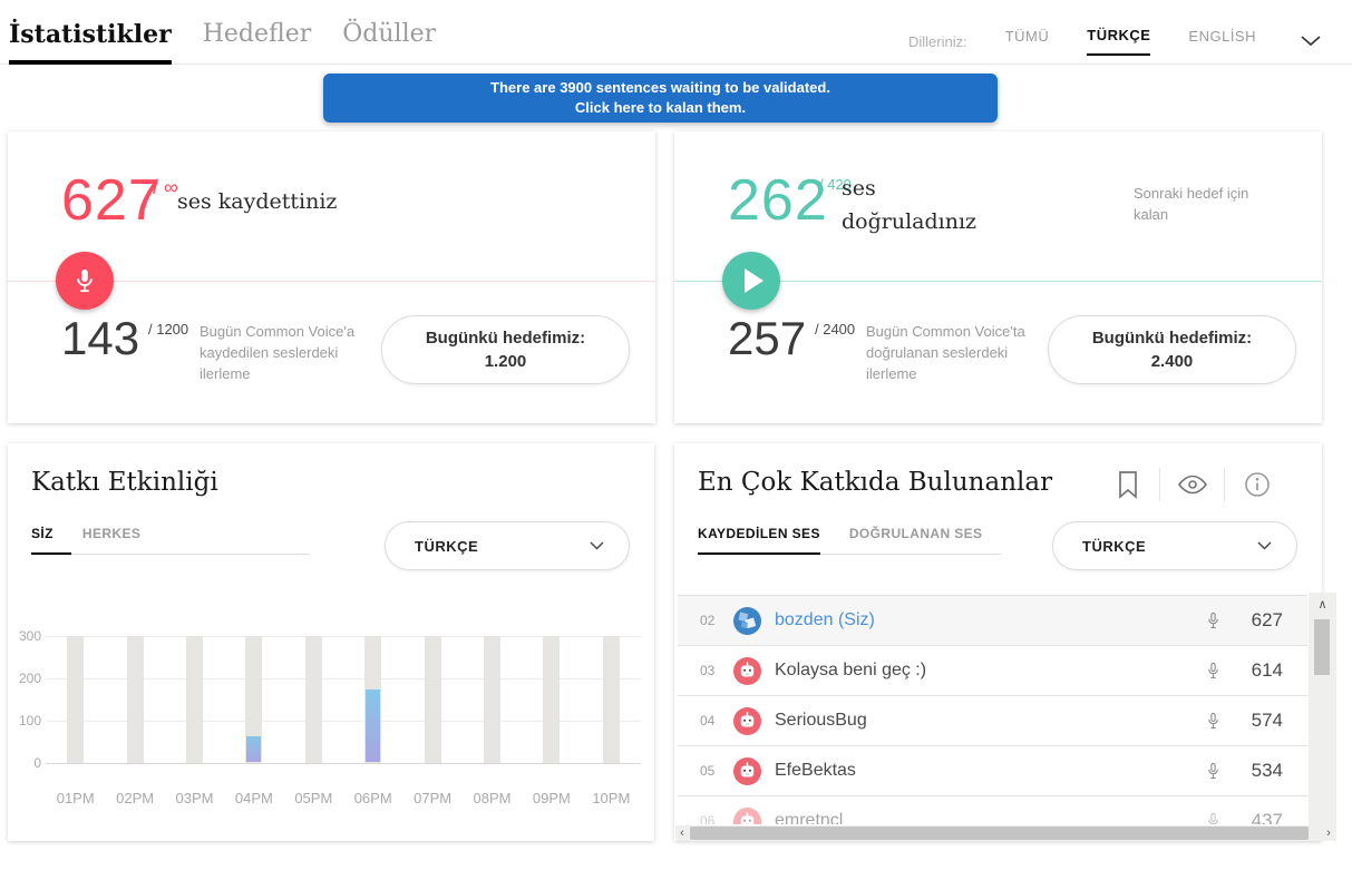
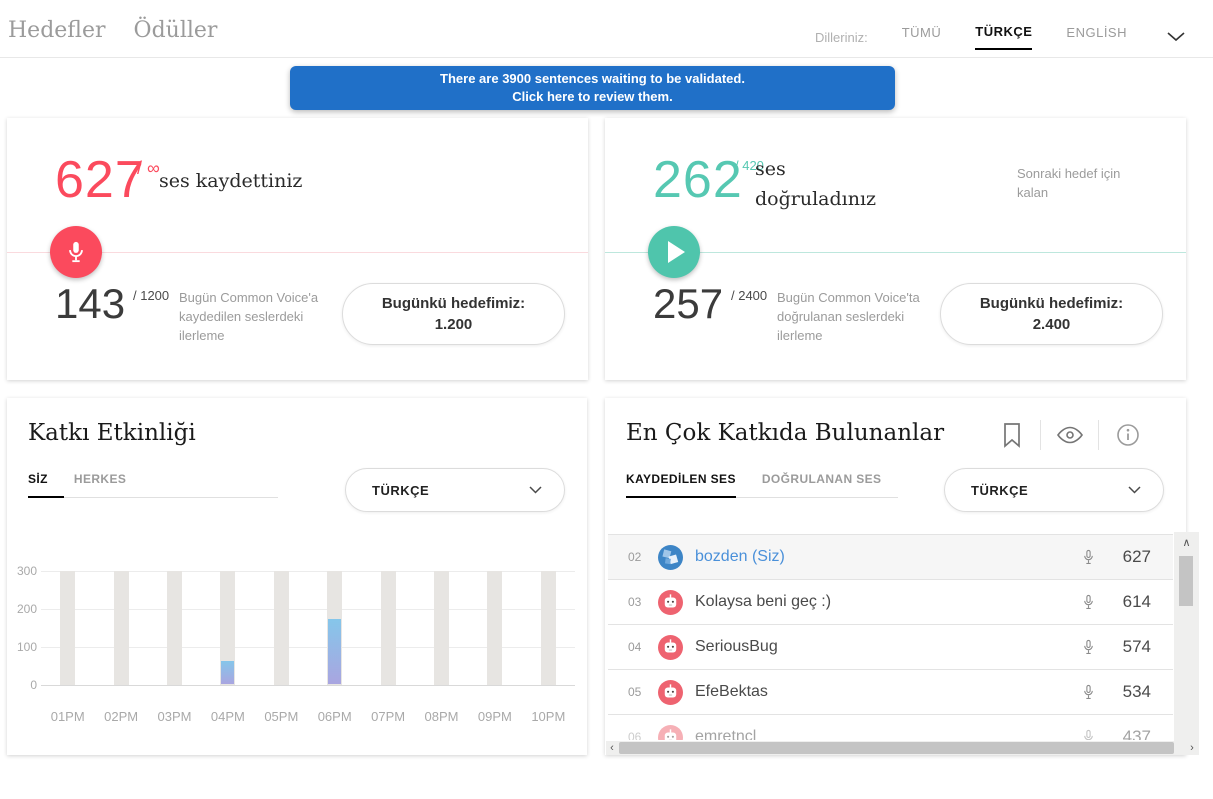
- İstatistikler
  Hedefler
  Ödüller
  Dilleriniz:
  TÜMÜ
  TÜRKÇE
  ENGLİSH
  There are 3900 sentences waiting to be validated.
- Click here to kalan them.
+ Click here to review them.
  627
  / ∞
  ses kaydettiniz
  143
  / 1200
  Bugün Common Voice'a kaydedilen seslerdeki ilerleme
  Bugünkü hedefimiz:
  1.200
  262
  / 420
  ses
  doğruladınız
  Sonraki hedef için kalan
  257
  / 2400
  Bugün Common Voice'ta doğrulanan seslerdeki ilerleme
  Bugünkü hedefimiz:
  2.400
  Katkı Etkinliği
  SİZ
  HERKES
  TÜRKÇE
  0
  100
  200
  300
  01PM
  02PM
  03PM
  04PM
  05PM
  06PM
  07PM
  08PM
  09PM
  10PM
  En Çok Katkıda Bulunanlar
  KAYDEDİLEN SES
  DOĞRULANAN SES
  TÜRKÇE
  02
  bozden (Siz)
  627
  03
  Kolaysa beni geç :)
  614
  04
  SeriousBug
  574
  05
  EfeBektas
  534
  06
  emretncl
  437
  ∧
  ‹
  ›
